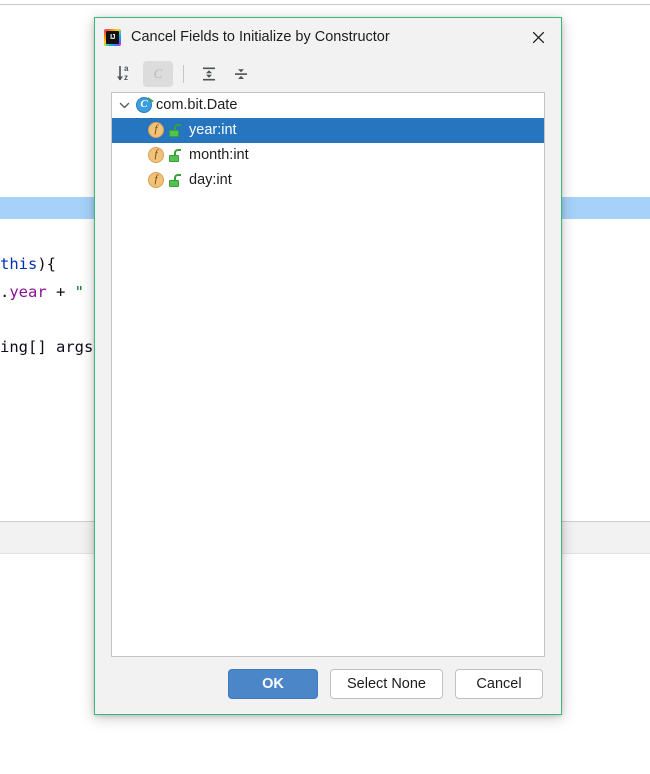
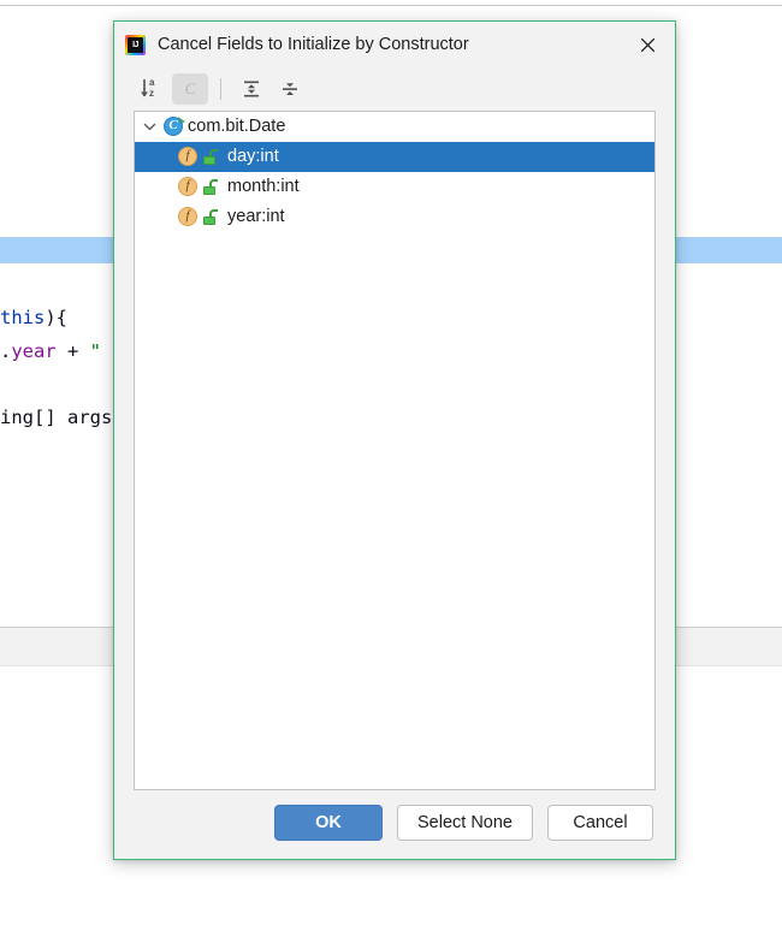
  this){
  .year + "
  ing[] args
  Cancel Fields to Initialize by Constructor
  a
  z
  C
  C
  com.bit.Date
  f
- year:int
+ day:int
  f
  month:int
  f
- day:int
+ year:int
  OK
  Select None
  Cancel
